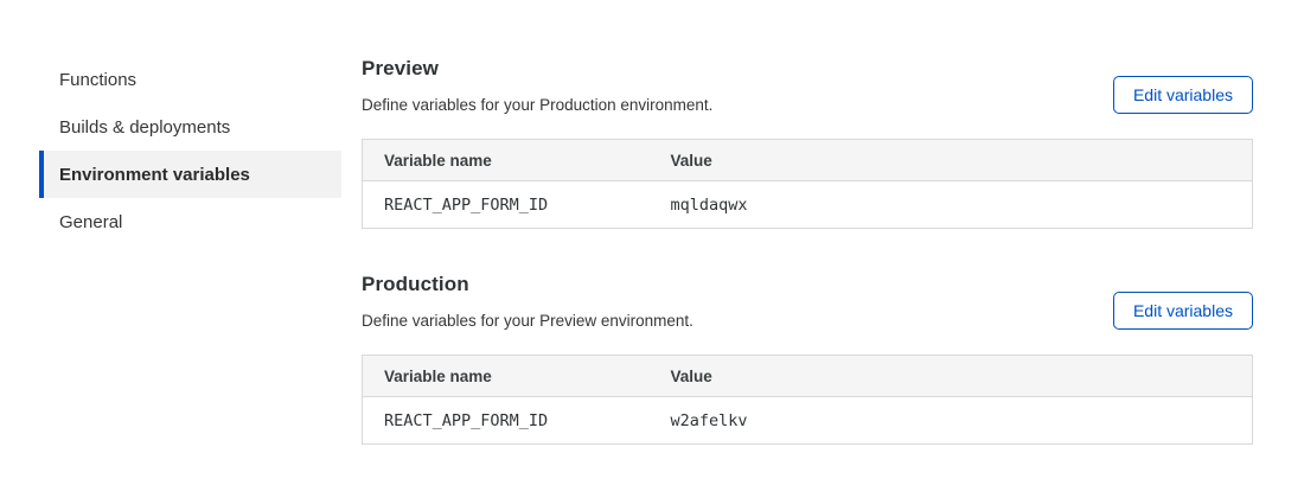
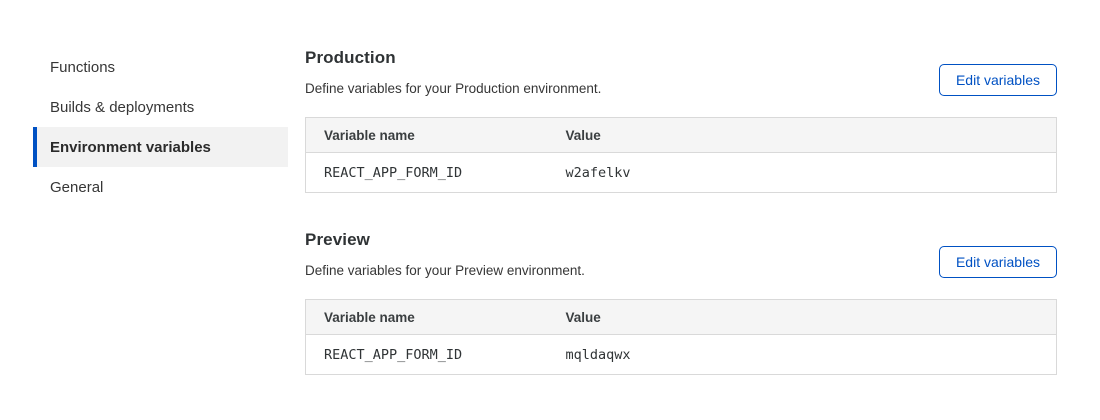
  Functions
  Builds & deployments
  Environment variables
  General
- Preview
+ Production
  Define variables for your Production environment.
  Edit variables
  Variable name	Value
- REACT_APP_FORM_ID	mqldaqwx
+ REACT_APP_FORM_ID	w2afelkv
- Production
+ Preview
  Define variables for your Preview environment.
  Edit variables
  Variable name	Value
- REACT_APP_FORM_ID	w2afelkv
+ REACT_APP_FORM_ID	mqldaqwx
